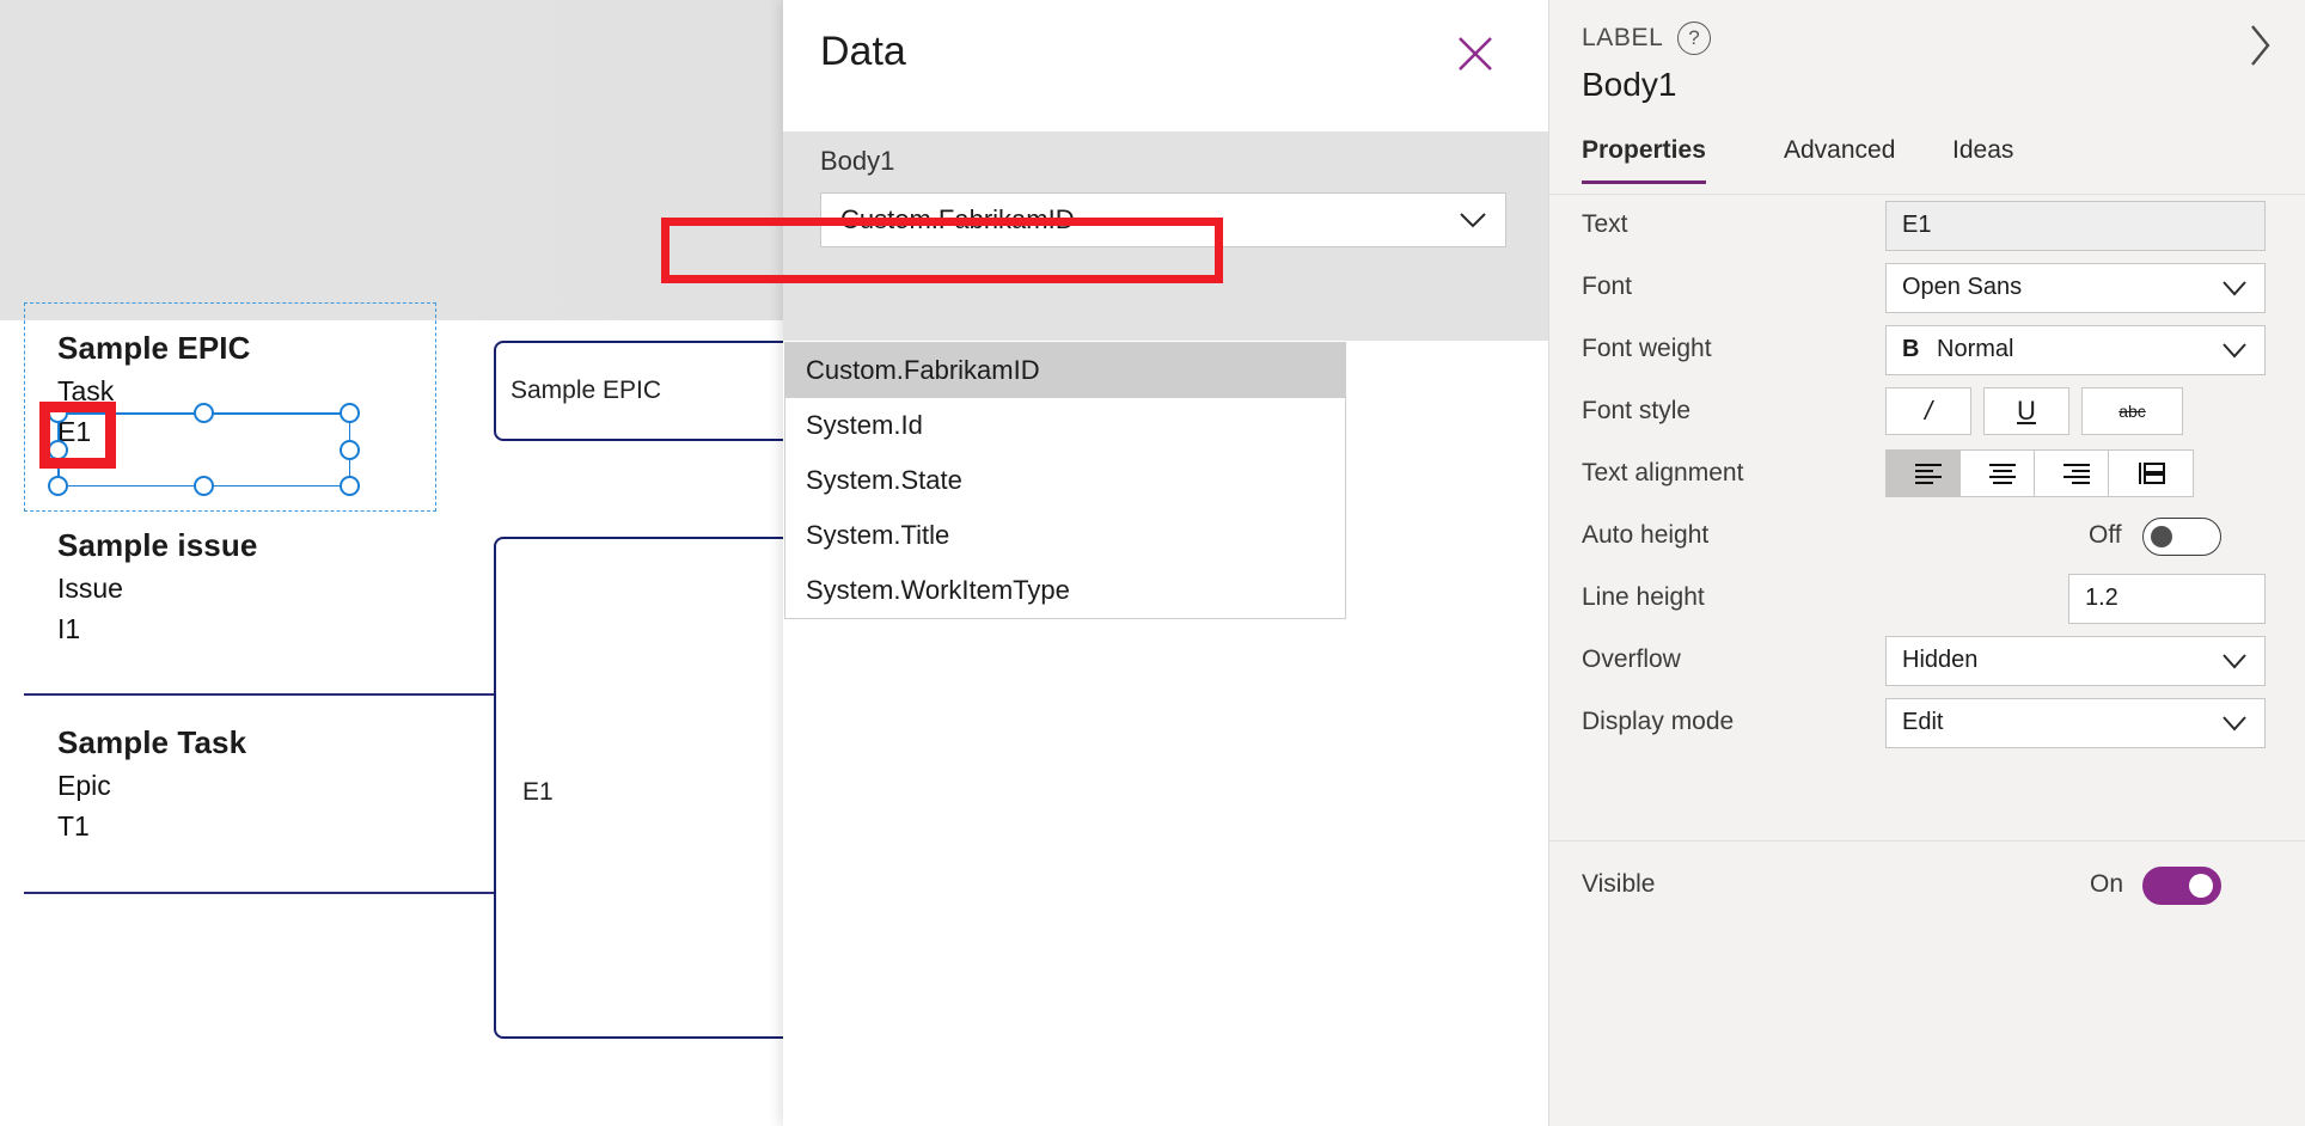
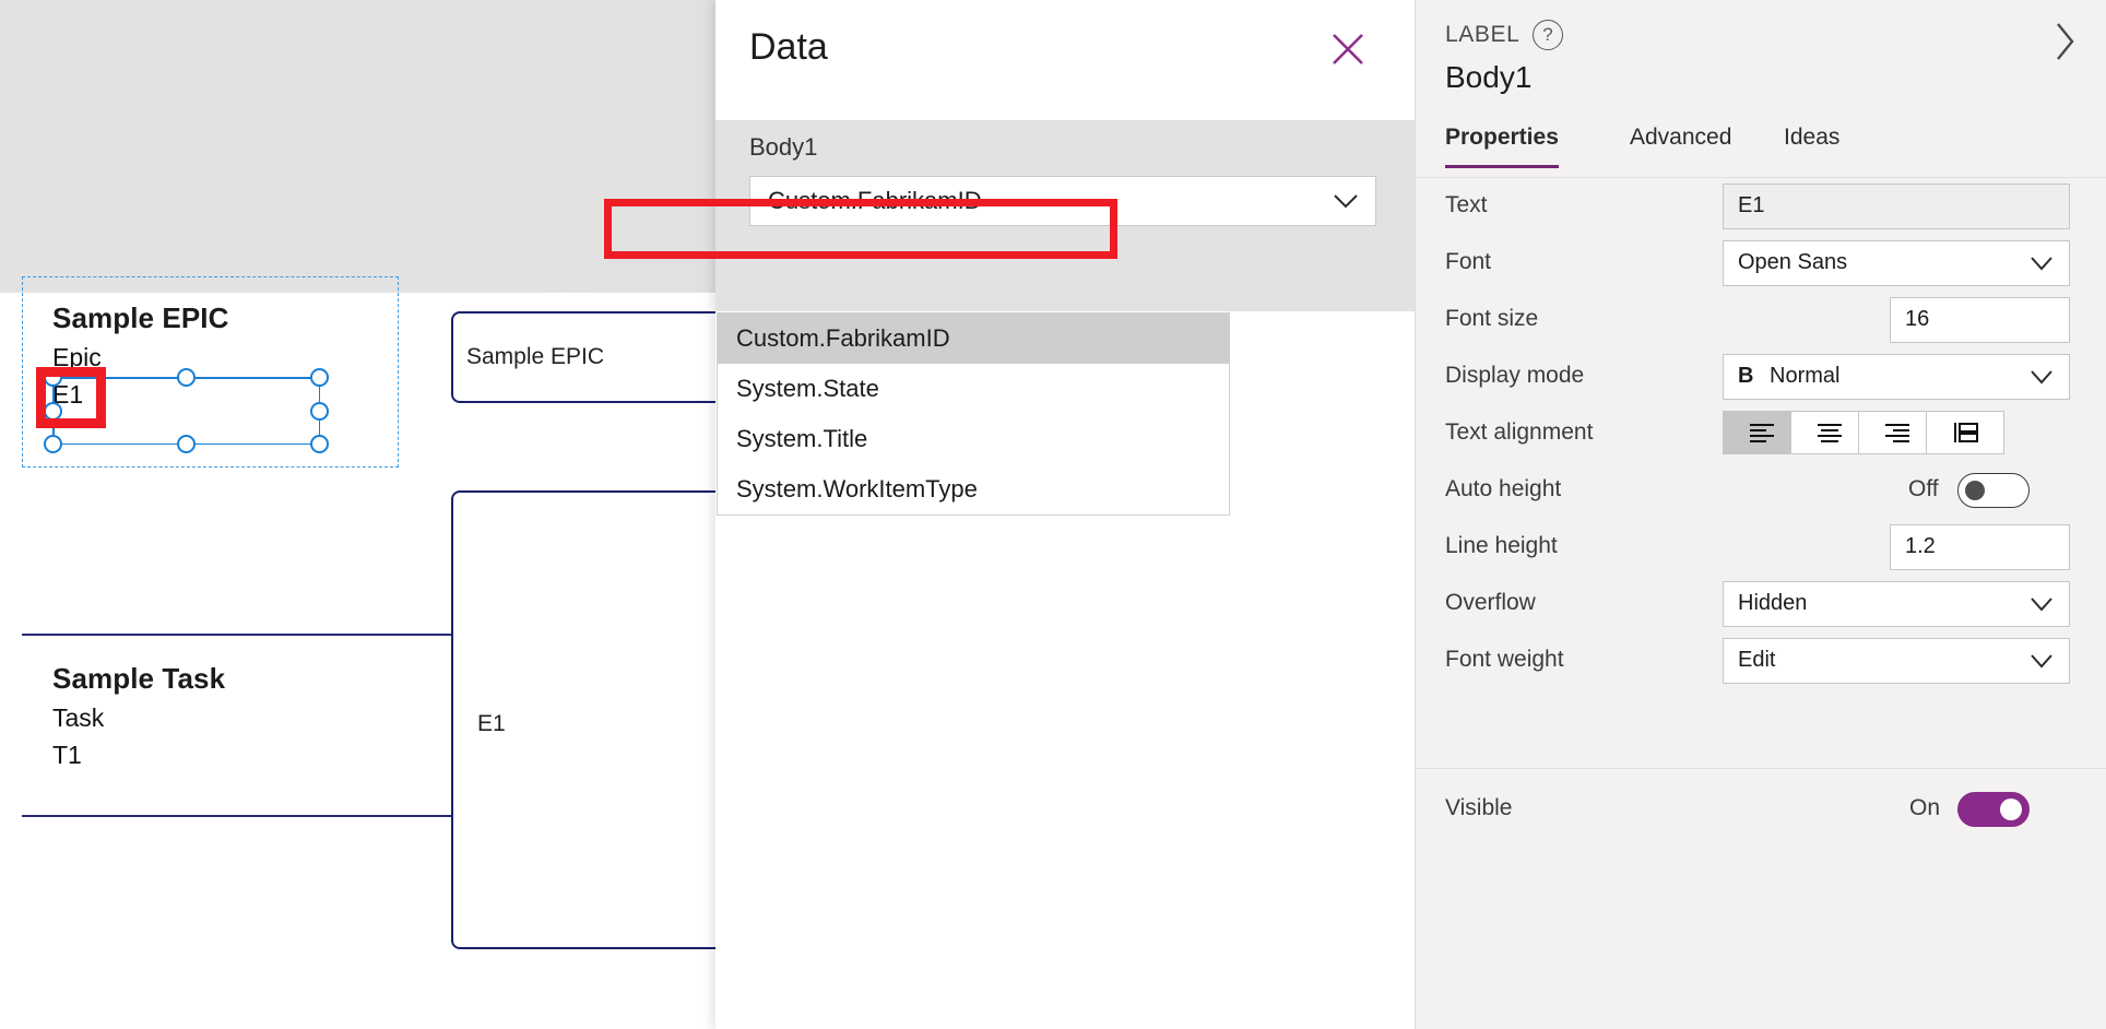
  Sample EPIC
- Task
+ Epic
  E1
- Sample issue
- Issue
- I1
  Sample Task
- Epic
+ Task
  T1
  Sample EPIC
  E1
  Data
  Body1
  Custom.FabrikamID
  Custom.FabrikamID
- System.Id
  System.State
  System.Title
  System.WorkItemType
  LABEL
  ?
  Body1
  Properties
  Advanced
  Ideas
  Text
  E1
  Font
  Open Sans
+ Font size
+ 16
- Font weight
+ Display mode
  B
  Normal
- Font style
- /
- U
- abc
  Text alignment
  Auto height
  Off
  Line height
  1.2
  Overflow
  Hidden
- Display mode
+ Font weight
  Edit
  Visible
  On
